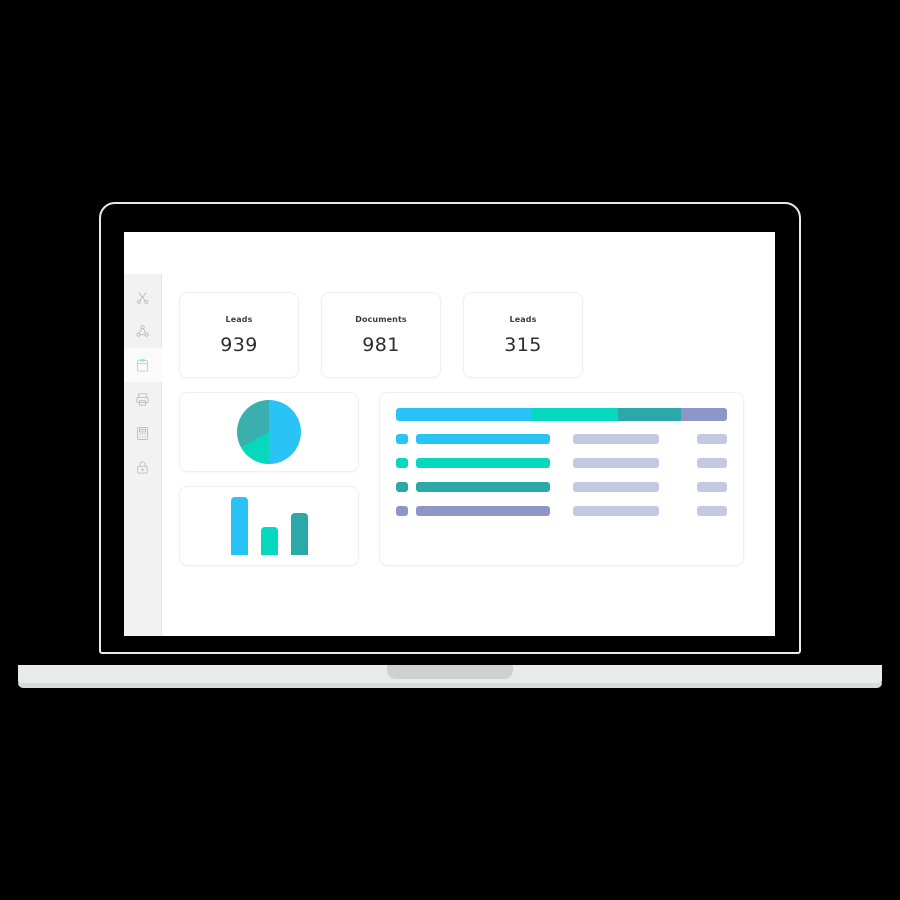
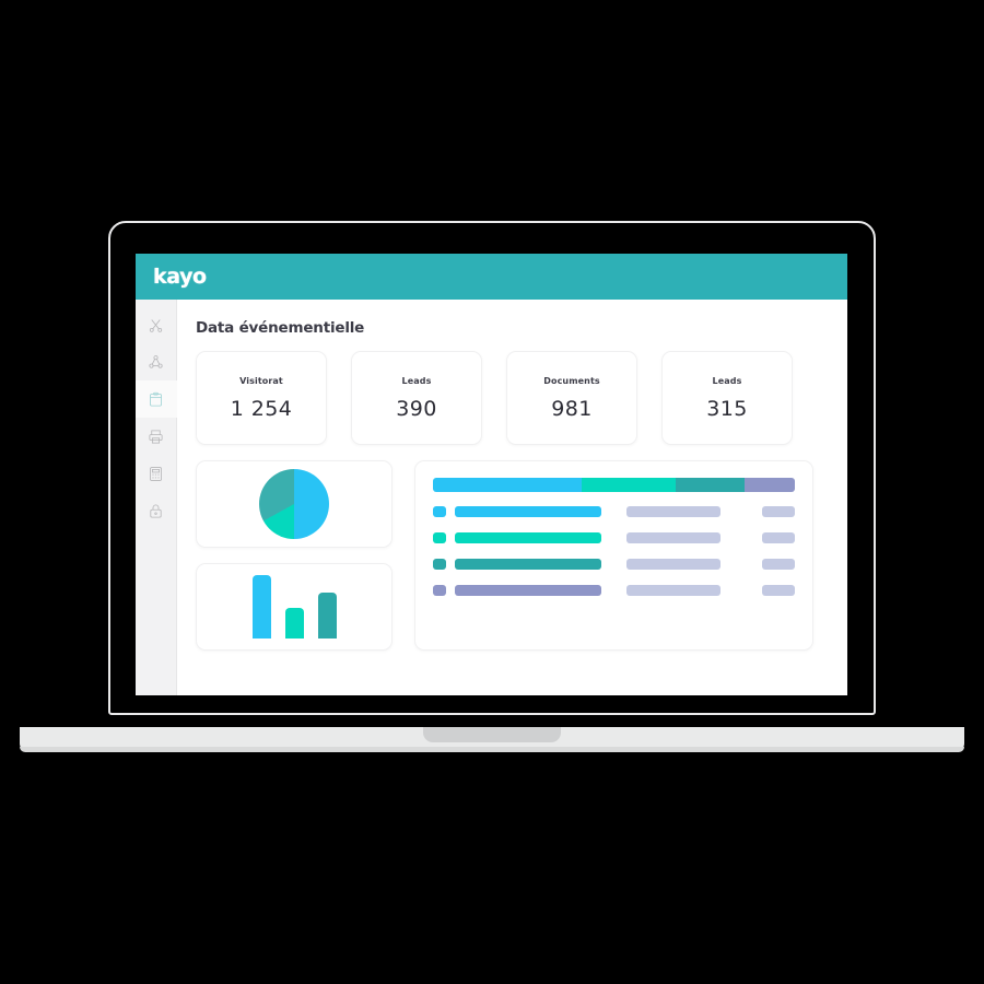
+ kayo
+ Data événementielle
+ Visitorat
+ 1 254
  Leads
- 939
+ 390
  Documents
  981
  Leads
  315
